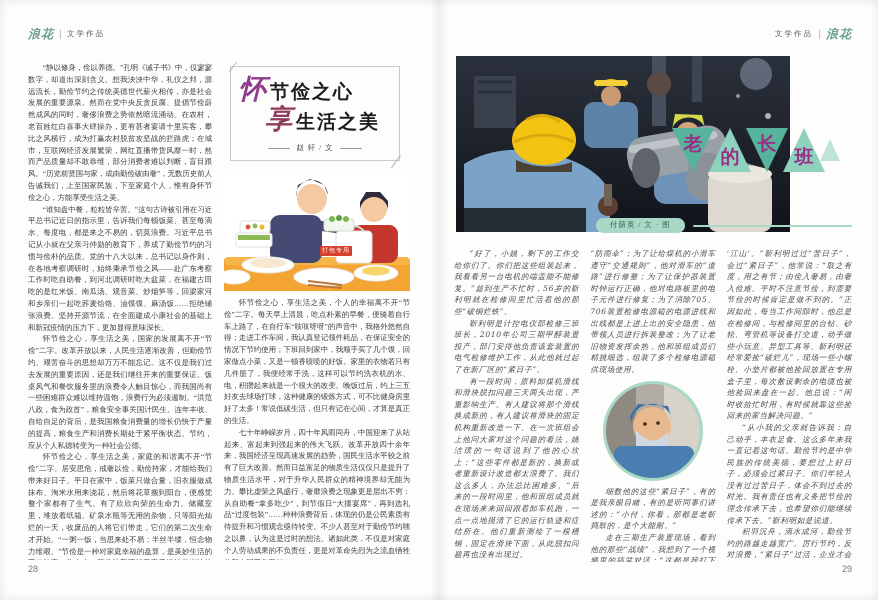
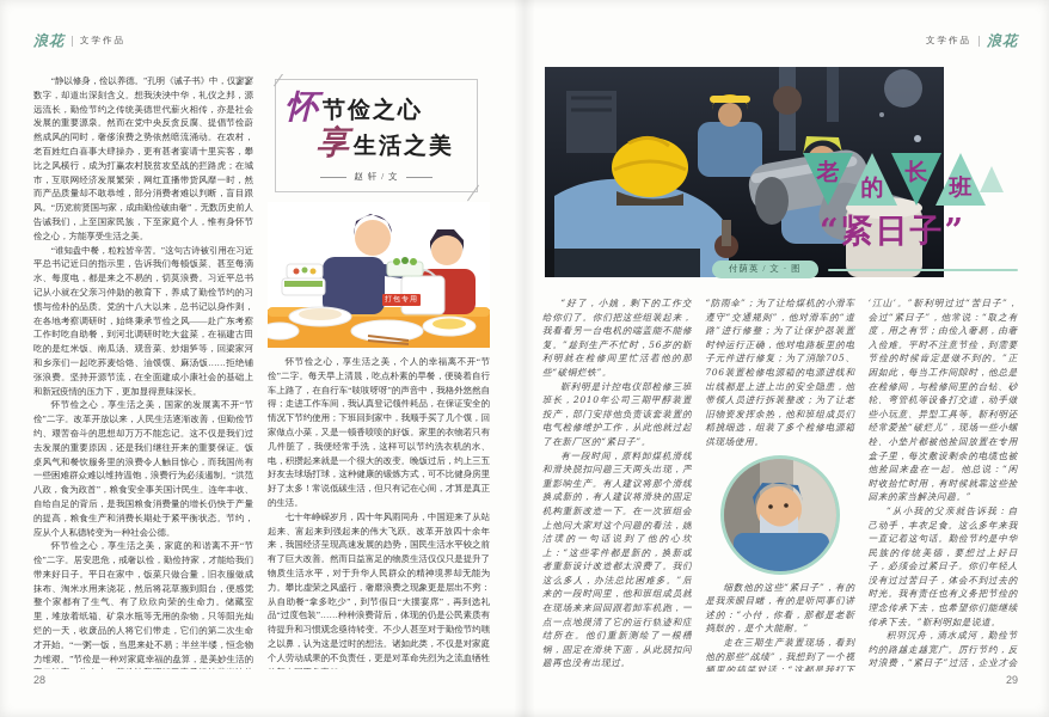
  浪花
  文学作品
  “静以修身，俭以养德。”孔明《诫子书》中，仅寥寥数字，却道出深刻含义。想我泱泱中华，礼仪之邦，源远流长，勤俭节约之传统美德世代薪火相传，亦是社会发展的重要源泉。然而在党中央反贪反腐、提倡节俭蔚然成风的同时，奢侈浪费之势依然暗流涌动。在农村，老百姓红白喜事大肆操办，更有甚者宴请十里宾客，攀比之风横行，成为打赢农村脱贫攻坚战的拦路虎；在城市，互联网经济发展繁荣，网红直播带货风靡一时，然而产品质量却不敢恭维，部分消费者难以判断，盲目跟风。“历览前贤国与家，成由勤俭破由奢”，无数历史前人告诫我们，上至国家民族，下至家庭个人，惟有身怀节俭之心，方能享受生活之美。
  “谁知盘中餐，粒粒皆辛苦。”这句古诗被引用在习近平总书记近日的指示里，告诉我们每顿饭菜、甚至每滴水、每度电，都是来之不易的，切莫浪费。习近平总书记从小就在父亲习仲勋的教育下，养成了勤俭节约的习惯与俭朴的品质。党的十八大以来，总书记以身作则，在各地考察调研时，始终秉承节俭之风——赴广东考察工作时吃自助餐，到河北调研时吃大盆菜，在福建古田吃的是红米饭、南瓜汤、观音菜、炒烟笋等，回梁家河和乡亲们一起吃荞麦饸饹、油馍馍、麻汤饭……拒绝铺张浪费。坚持开源节流，在全面建成小康社会的基础上和新冠疫情的压力下，更加显得意味深长。
  怀节俭之心，享生活之美，国家的发展离不开“节俭”二字。改革开放以来，人民生活逐渐改善，但勤俭节约、艰苦奋斗的思想却万万不能忘记。这不仅是我们过去发展的重要原因，还是我们继往开来的重要保证。饭桌风气和餐饮服务里的浪费令人触目惊心，而我国尚有一些困难群众难以维持温饱，浪费行为必须遏制。“洪范八政，食为政首”，粮食安全事关国计民生。连年丰收、自给自足的背后，是我国粮食消费量的增长仍快于产量的提高，粮食生产和消费长期处于紧平衡状态。节约，应从个人私德转变为一种社会公德。
  怀节俭之心，享生活之美，家庭的和谐离不开“节俭”二字。居安思危，戒奢以俭，勤俭持家，才能给我们带来好日子。平日在家中，饭菜只做合量，旧衣服做成抹布、淘米水用来浇花，然后将花草搬到阳台，便感觉整个家都有了生气、有了欣欣向荣的生命力。储藏室里，堆放着纸箱、矿泉水瓶等无用的杂物，只等阳光灿烂的一天，收废品的人将它们带走，它们的第二次生命才开始。“一粥一饭，当思来处不易；半丝半缕，恒念物力维艰。”节俭是一种对家庭幸福的盘算，是美妙生活的
  怀
  节俭之心
  享
  生活之美
  赵 轩 / 文
  怀节俭之心，享生活之美，个人的幸福离不开“节俭”二字。每天早上清晨，吃点朴素的早餐，便骑着自行车上路了，在自行车“吱吱呀呀”的声音中，我格外悠然自得；走进工作车间，我认真登记领件耗品，在保证安全的情况下节约使用；下班回到家中，我顺手买了几个馍，回家做点小菜，又是一顿香喷喷的好饭。家里的衣物若只有几件脏了，我便经常手洗，这样可以节约洗衣机的水、电，积攒起来就是一个很大的改变。晚饭过后，约上三五好友去球场打球，这种健康的锻炼方式，可不比健身房里好了太多！常说低碳生活，但只有记在心间，才算是真正的生活。
  七十年峥嵘岁月，四十年风雨同舟，中国迎来了从站起来、富起来到强起来的伟大飞跃。改革开放四十余年来，我国经济呈现高速发展的趋势，国民生活水平较之前有了巨大改善。然而日益富足的物质生活仅仅只是提升了物质生活水平，对于升华人民群众的精神境界却无能为力。攀比虚荣之风盛行，奢靡浪费之现象更是层出不穷：从自助餐“拿多吃少”，到节假日“大摆宴席”，再到选礼品“过度包装”……种种浪费背后，体现的仍是公民素质有待提升和习惯观念亟待转变。不少人甚至对于勤俭节约嗤之以鼻，认为这是过时的想法。诸如此类，不仅是对家庭个人劳动成果的不负责任，更是对革命先烈为之流血牺牲
  28
  文学作品
  浪花
  老
  的
  长
  班
+ “紧日子”
  付荫英 / 文 · 图
  “好了，小姚，剩下的工作交给你们了。你们把这些组装起来，我看看另一台电机的端盖能不能修复。”趁到生产不忙时，56岁的靳利明就在检修间里忙活着他的那些“破铜烂铁”。
  靳利明是计控电仪部检修三班班长，2010年公司三期甲醇装置投产，部门安排他负责该套装置的电气检修维护工作，从此他就过起了在新厂区的“紧日子”。
  有一段时间，原料卸煤机滑线和滑块脱扣问题三天两头出现，严重影响生产。有人建议将那个滑线换成新的，有人建议将滑块的固定机构重新改造一下。在一次班组会上他问大家对这个问题的看法，姚洁璞的一句话说到了他的心坎上：“这些零件都是新的，换新或者重新设计改造都太浪费了。我们这么多人，办法总比困难多。”后来的一段时间里，他和班组成员就在现场来来回回跟着卸车机跑，一点一点地摸清了它的运行轨迹和症结所在。他们重新测绘了一根槽钢，固定在滑块下面，从此脱扣问题再也没有出现过。
  “防雨伞”；为了让给煤机的小滑车遵守“交通规则”，他对滑车的“道路”进行修整；为了让保护器装置时钟运行正确，他对电路板里的电子元件进行修复；为了消除705、706装置检修电源箱的电源进线和出线都是上进上出的安全隐患，他带领人员进行拆装整改；为了让老旧物资发挥余热，他和班组成员们精挑细选，组装了多个检修电源箱供现场使用。
  细数他的这些“紧日子”，有的是我亲眼目睹，有的是听同事们讲述的：“小付，你看，那都是老靳捣鼓的，是个大能耐。”
  走在三期生产装置现场，看到他的那些“战绩”，我想到了一个视频里的搞笑对话：“这都是我打下
  ‘江山’。”靳利明过过“苦日子”，会过“紧日子”，他常说：“取之有度，用之有节；由俭入奢易，由奢入俭难。平时不注意节俭，到需要节俭的时候肯定是做不到的。”正因如此，每当工作间隙时，他总是在检修间，与检修间里的台钻、砂轮、弯管机等设备打交道，动手做些小玩意、异型工具等。靳利明还经常爱捡“破烂儿”，现场一些小螺栓、小垫片都被他捡回放置在专用盒子里，每次敷设剩余的电缆也被他捡回来盘在一起。他总说：“闲时收拾忙时用，有时候就靠这些捡回来的家当解决问题。”
  “从小我的父亲就告诉我：自己动手，丰衣足食。这么多年来我一直记着这句话。勤俭节约是中华民族的传统美德，要想过上好日子，必须会过紧日子。你们年轻人没有过过苦日子，体会不到过去的时光。我有责任也有义务把节俭的理念传承下去，也希望你们能继续传承下去。”靳利明如是说道。
  积羽沉舟，滴水成河，勤俭节约的路越走越宽广。厉行节约，反对浪费，“紧日子”过活，企业才会
  29
